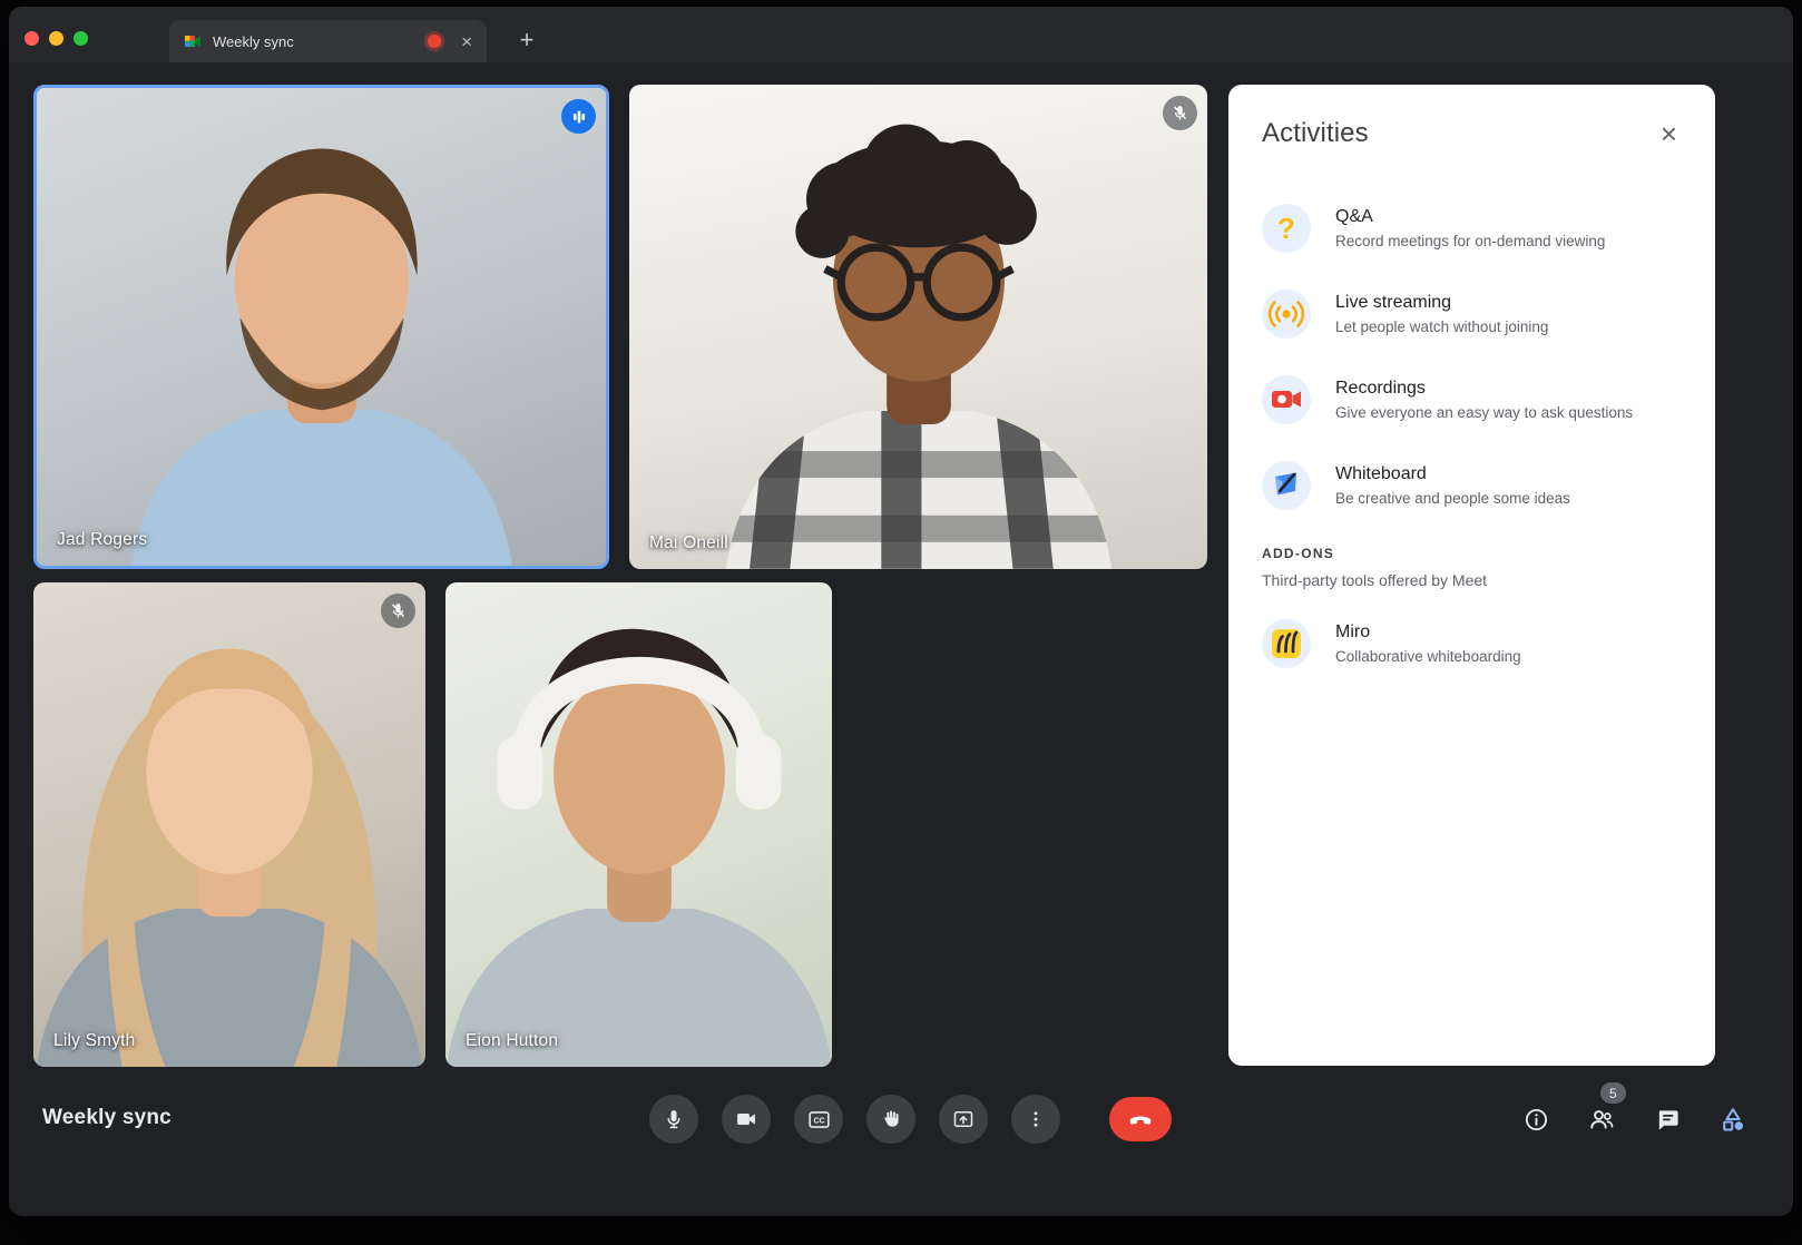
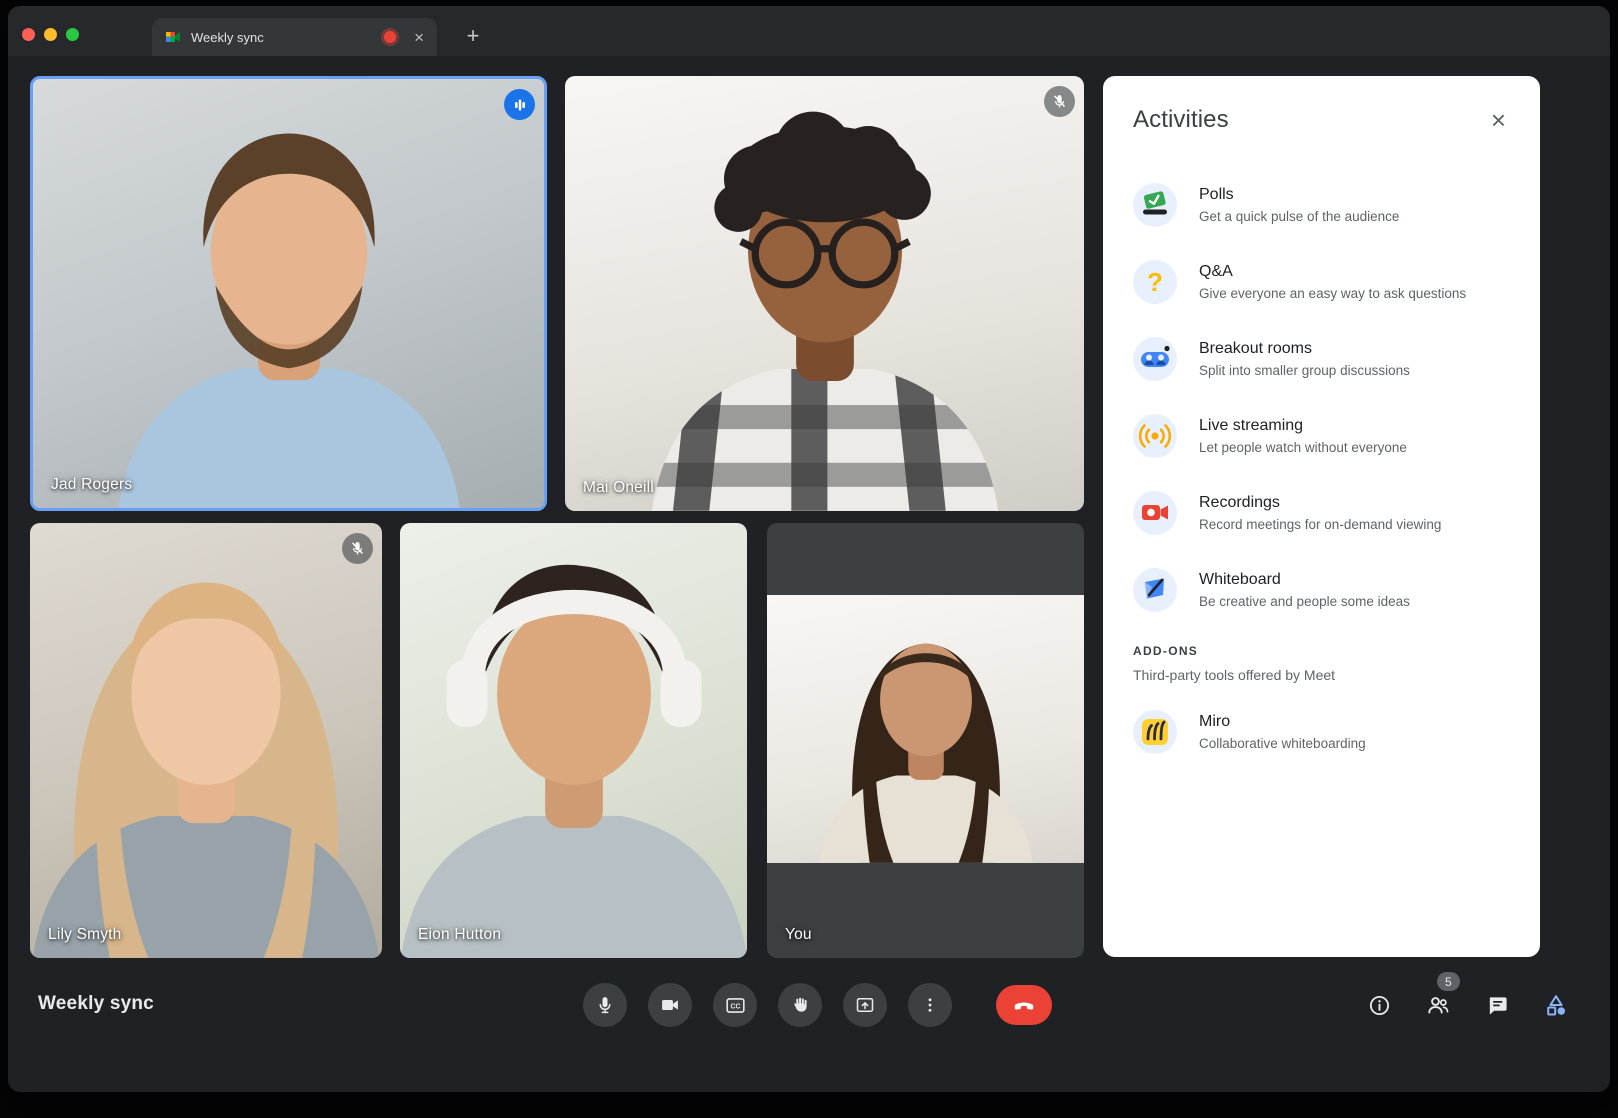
  Weekly sync
  ×
  +
  Jad Rogers
  Mai Oneill
  Lily Smyth
  Eion Hutton
+ You
  Activities
  ×
+ Polls
+ Get a quick pulse of the audience
  ?
  Q&A
- Record meetings for on-demand viewing
+ Give everyone an easy way to ask questions
+ Breakout rooms
+ Split into smaller group discussions
  Live streaming
- Let people watch without joining
+ Let people watch without everyone
  Recordings
- Give everyone an easy way to ask questions
+ Record meetings for on-demand viewing
  Whiteboard
  Be creative and people some ideas
  ADD-ONS
  Third-party tools offered by Meet
  Miro
  Collaborative whiteboarding
  Weekly sync
  5
